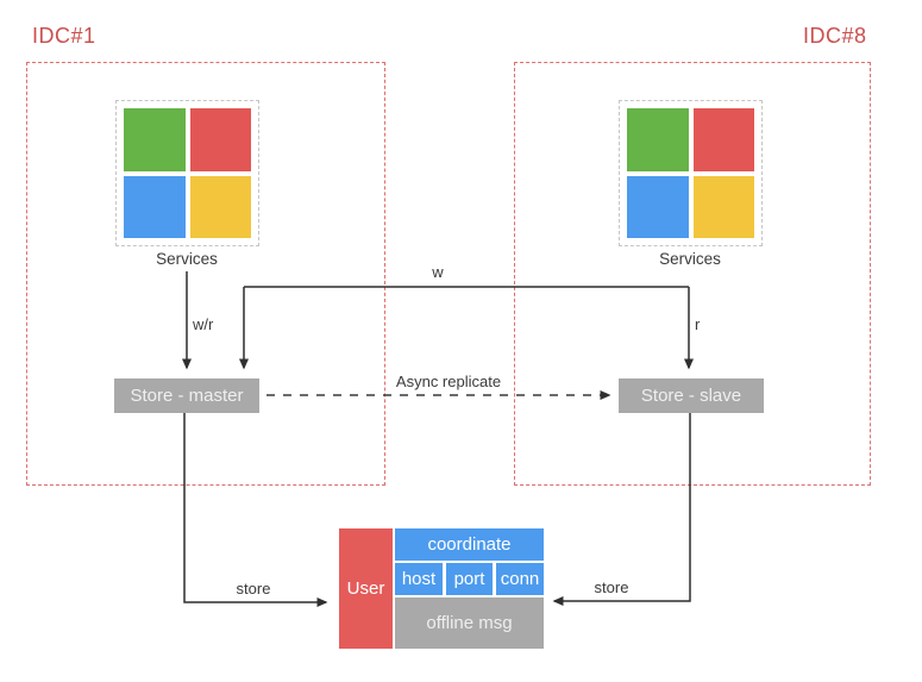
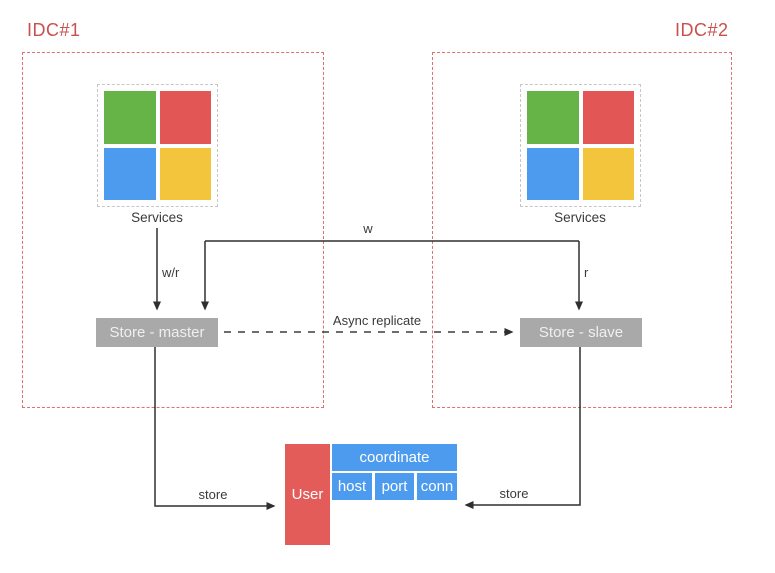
  IDC#1
- IDC#8
+ IDC#2
  Services
  Services
  w
  w/r
  r
  Async replicate
  store
  store
  Store - master
  Store - slave
  User
  coordinate
  host
  port
  conn
- offline msg
